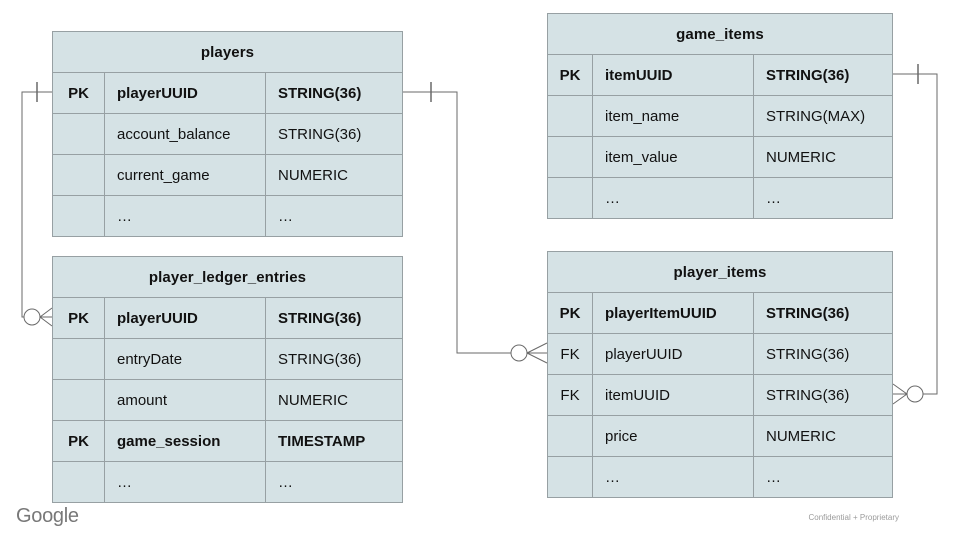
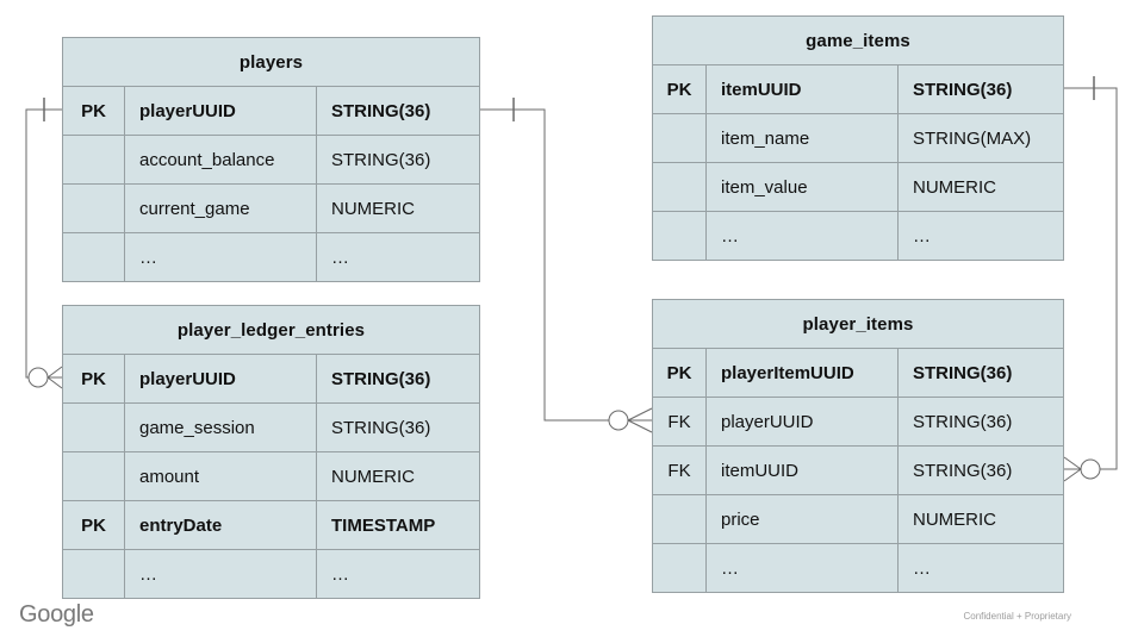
  players
  PK
  playerUUID
  STRING(36)
  account_balance
  STRING(36)
  current_game
  NUMERIC
  …
  …
  game_items
  PK
  itemUUID
  STRING(36)
  item_name
  STRING(MAX)
  item_value
  NUMERIC
  …
  …
  player_ledger_entries
  PK
  playerUUID
  STRING(36)
- entryDate
+ game_session
  STRING(36)
  amount
  NUMERIC
  PK
- game_session
+ entryDate
  TIMESTAMP
  …
  …
  player_items
  PK
  playerItemUUID
  STRING(36)
  FK
  playerUUID
  STRING(36)
  FK
  itemUUID
  STRING(36)
  price
  NUMERIC
  …
  …
  Google
  Confidential + Proprietary
